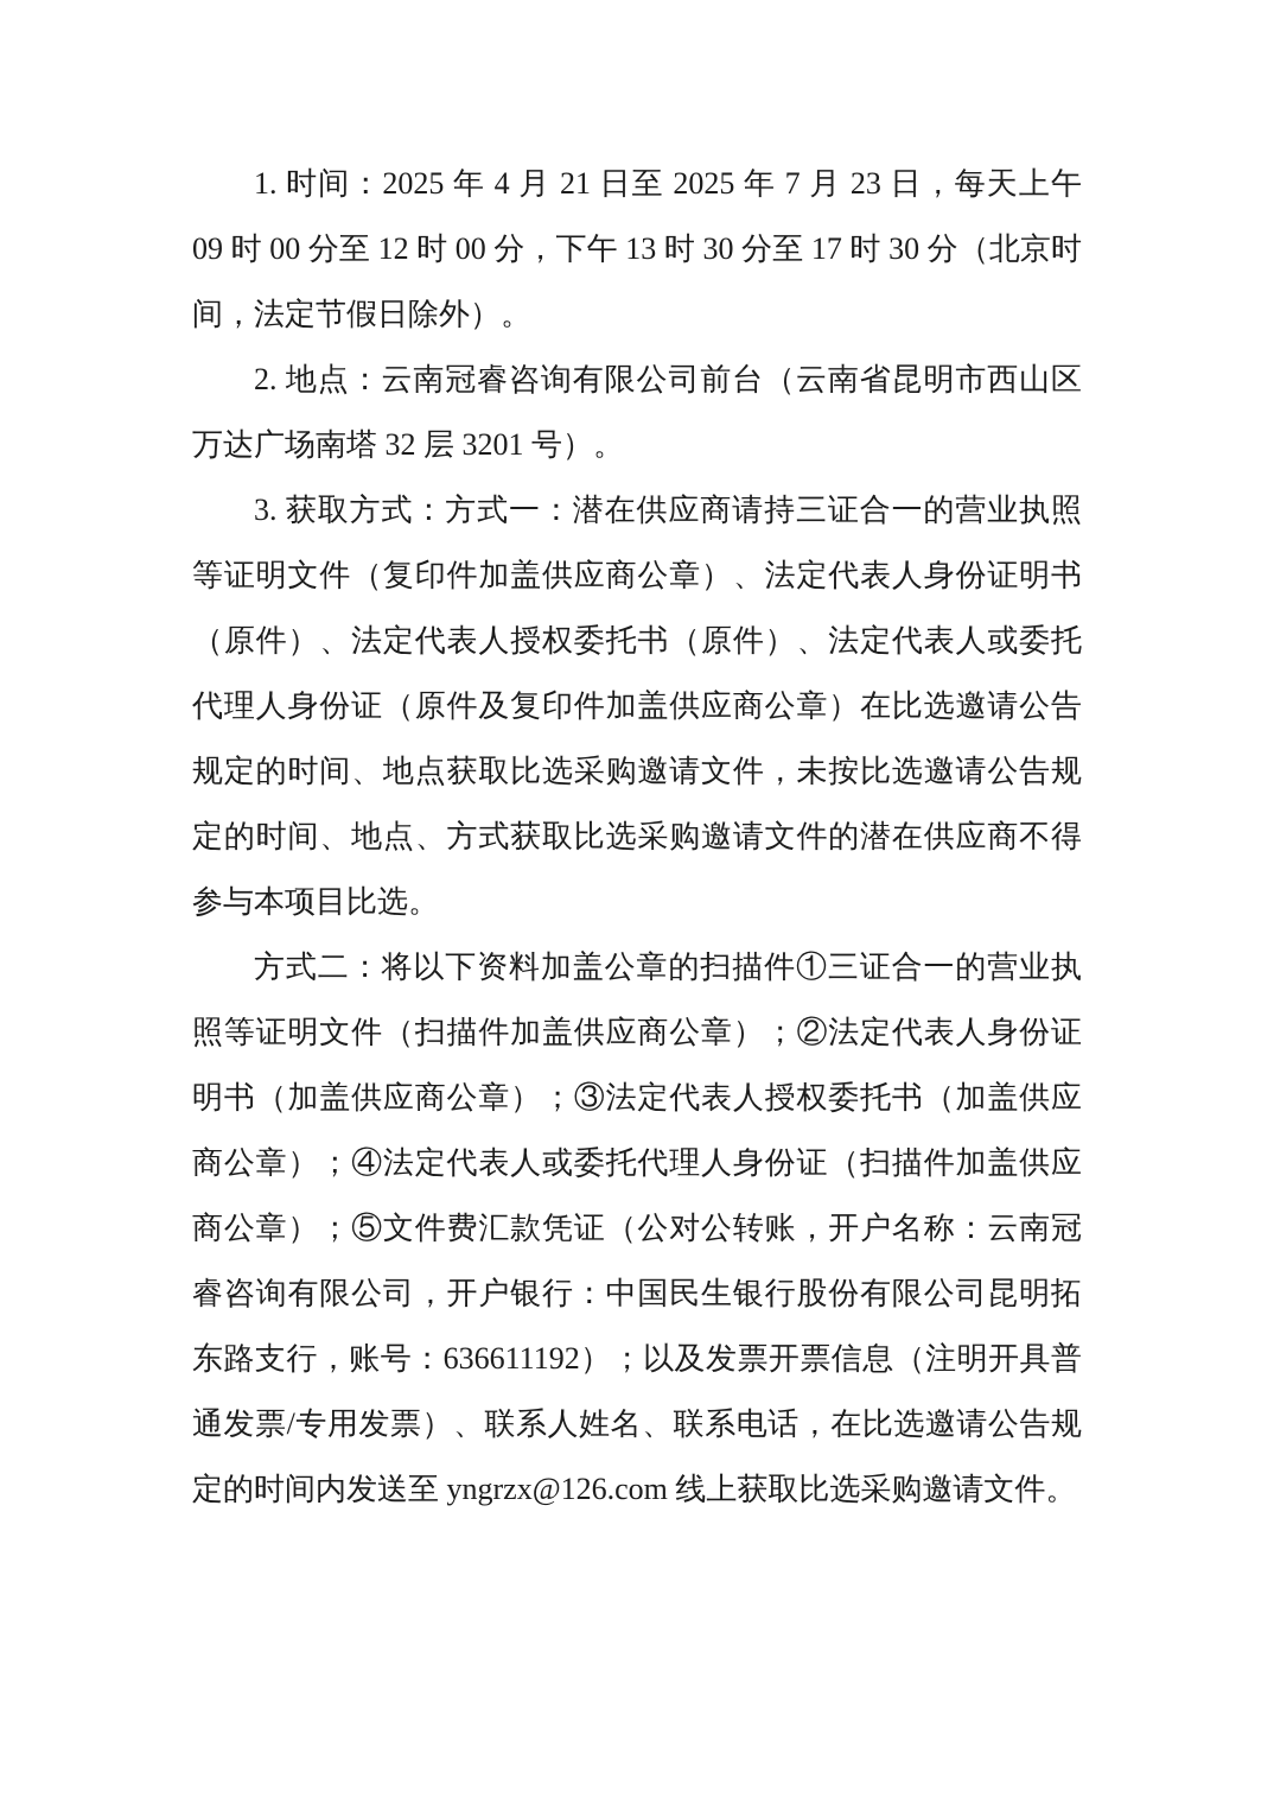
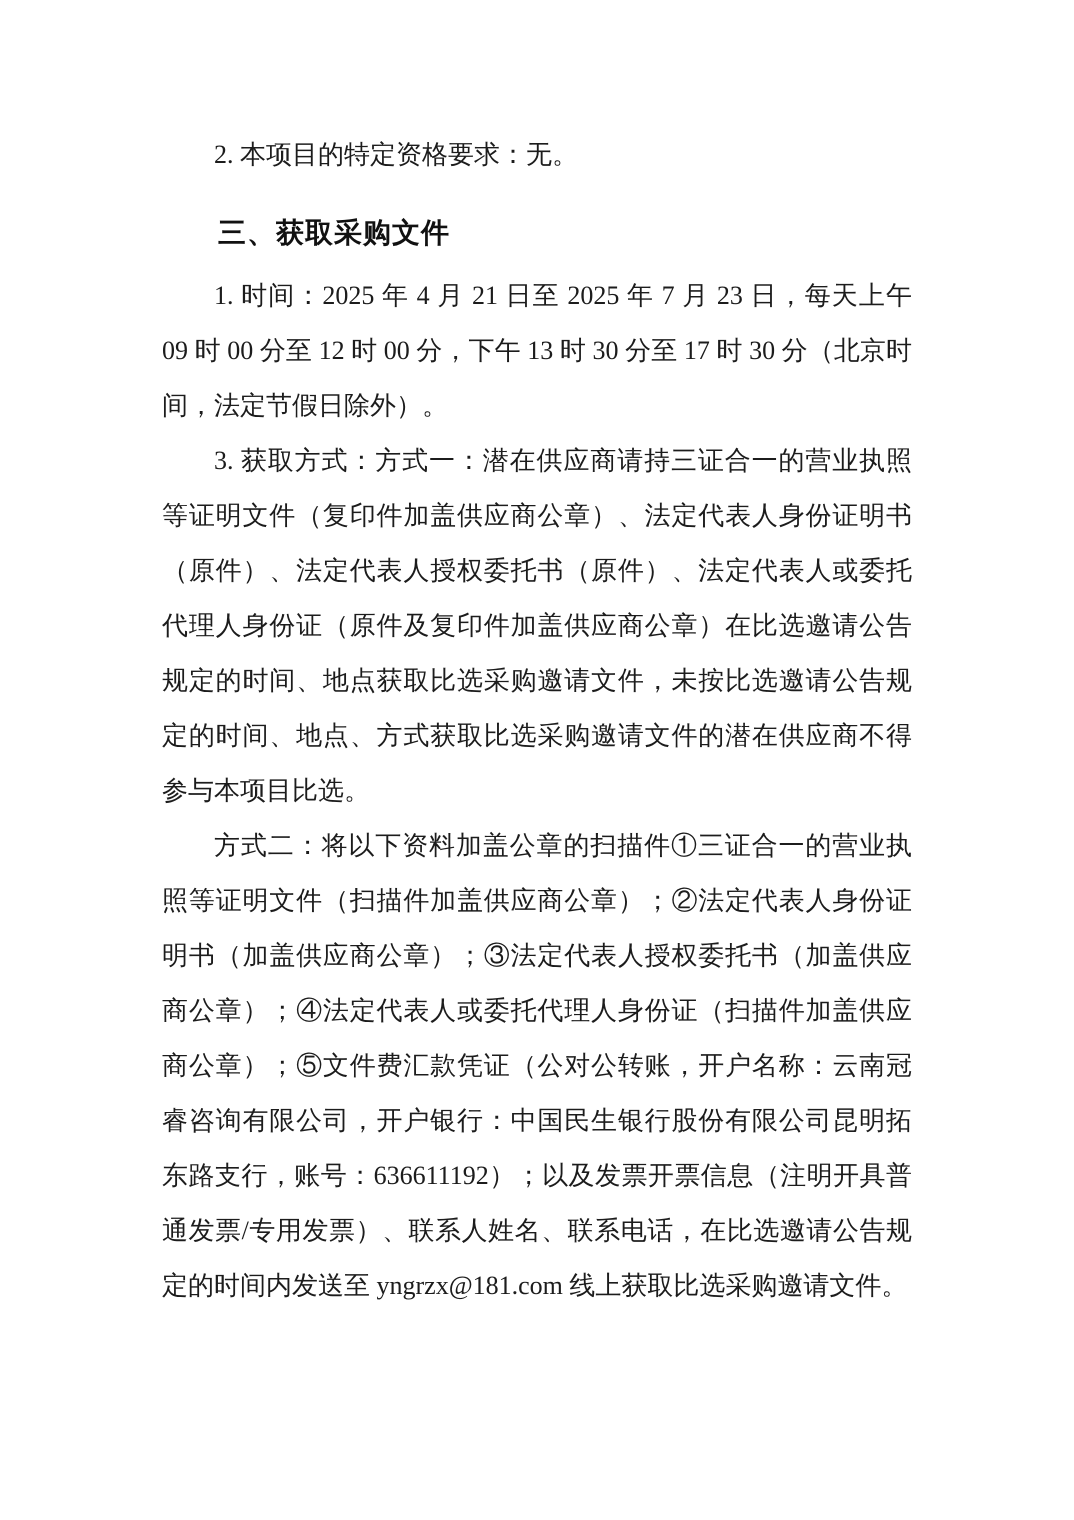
+ 2. 本项目的特定资格要求：无。
+ 三、获取采购文件
  1. 时间：2025 年 4 月 21 日至 2025 年 7 月 23 日，每天上午 09 时 00 分至 12 时 00 分，下午 13 时 30 分至 17 时 30 分（北京时间，法定节假日除外）。
- 2. 地点：云南冠睿咨询有限公司前台（云南省昆明市西山区万达广场南塔 32 层 3201 号）。
  3. 获取方式：方式一：潜在供应商请持三证合一的营业执照等证明文件（复印件加盖供应商公章）、法定代表人身份证明书（原件）、法定代表人授权委托书（原件）、法定代表人或委托代理人身份证（原件及复印件加盖供应商公章）在比选邀请公告规定的时间、地点获取比选采购邀请文件，未按比选邀请公告规定的时间、地点、方式获取比选采购邀请文件的潜在供应商不得参与本项目比选。
- 方式二：将以下资料加盖公章的扫描件①三证合一的营业执照等证明文件（扫描件加盖供应商公章）；②法定代表人身份证明书（加盖供应商公章）；③法定代表人授权委托书（加盖供应商公章）；④法定代表人或委托代理人身份证（扫描件加盖供应商公章）；⑤文件费汇款凭证（公对公转账，开户名称：云南冠睿咨询有限公司，开户银行：中国民生银行股份有限公司昆明拓东路支行，账号：636611192）；以及发票开票信息（注明开具普通发票/专用发票）、联系人姓名、联系电话，在比选邀请公告规定的时间内发送至 yngrzx@126.com 线上获取比选采购邀请文件。
+ 方式二：将以下资料加盖公章的扫描件①三证合一的营业执照等证明文件（扫描件加盖供应商公章）；②法定代表人身份证明书（加盖供应商公章）；③法定代表人授权委托书（加盖供应商公章）；④法定代表人或委托代理人身份证（扫描件加盖供应商公章）；⑤文件费汇款凭证（公对公转账，开户名称：云南冠睿咨询有限公司，开户银行：中国民生银行股份有限公司昆明拓东路支行，账号：636611192）；以及发票开票信息（注明开具普通发票/专用发票）、联系人姓名、联系电话，在比选邀请公告规定的时间内发送至 yngrzx@181.com 线上获取比选采购邀请文件。
